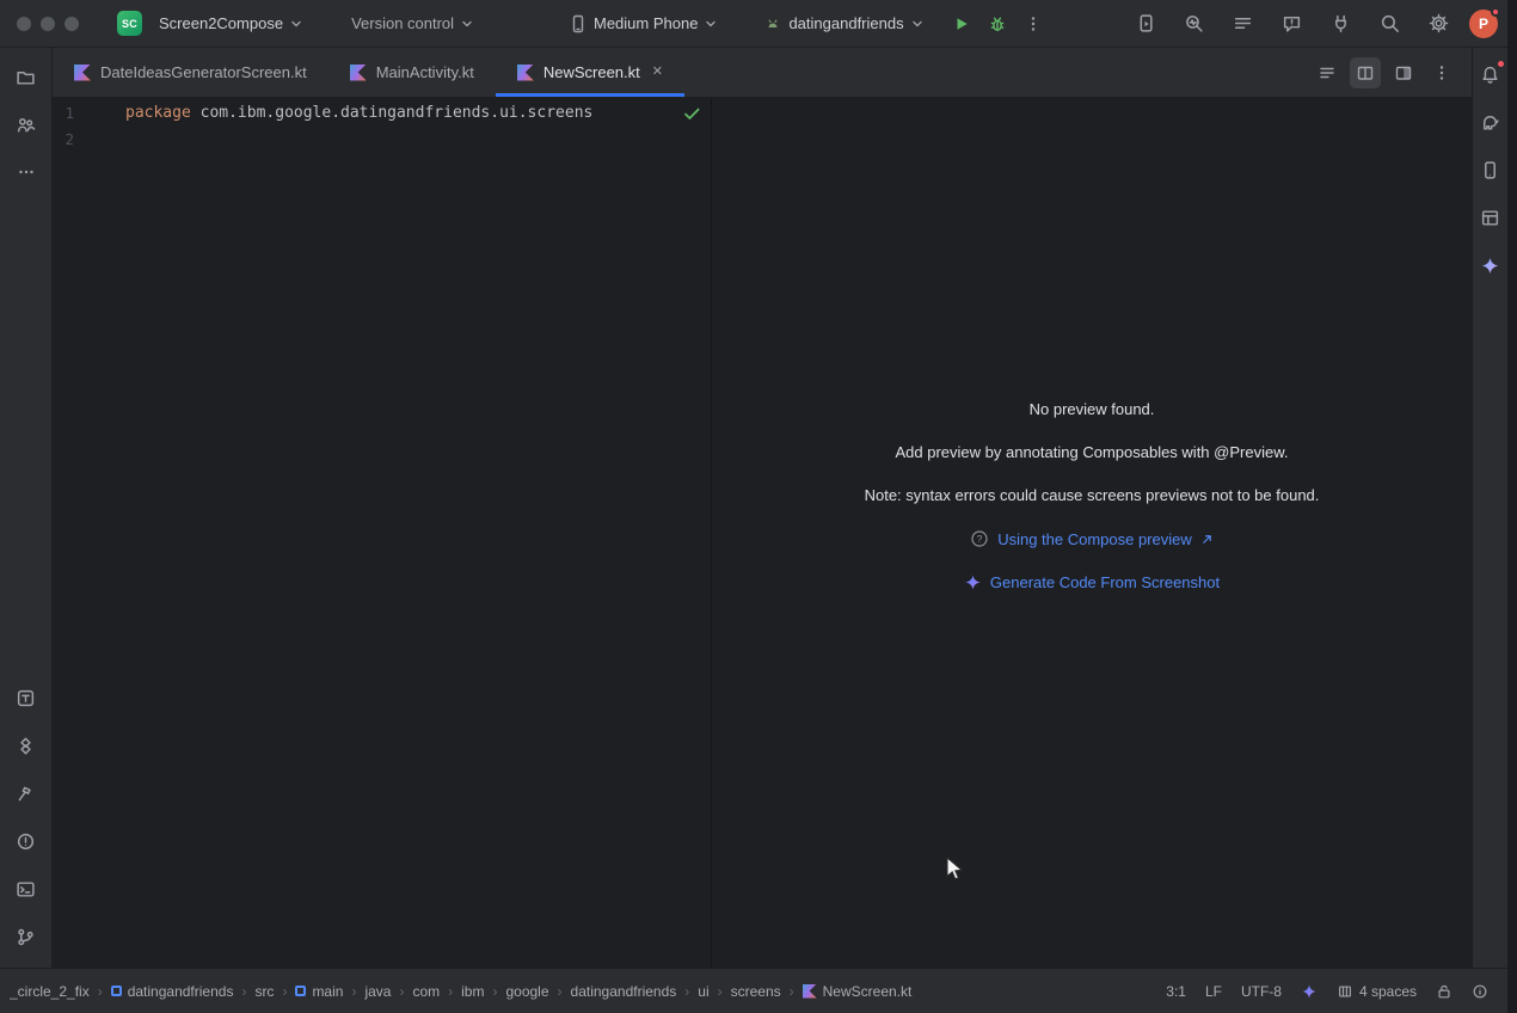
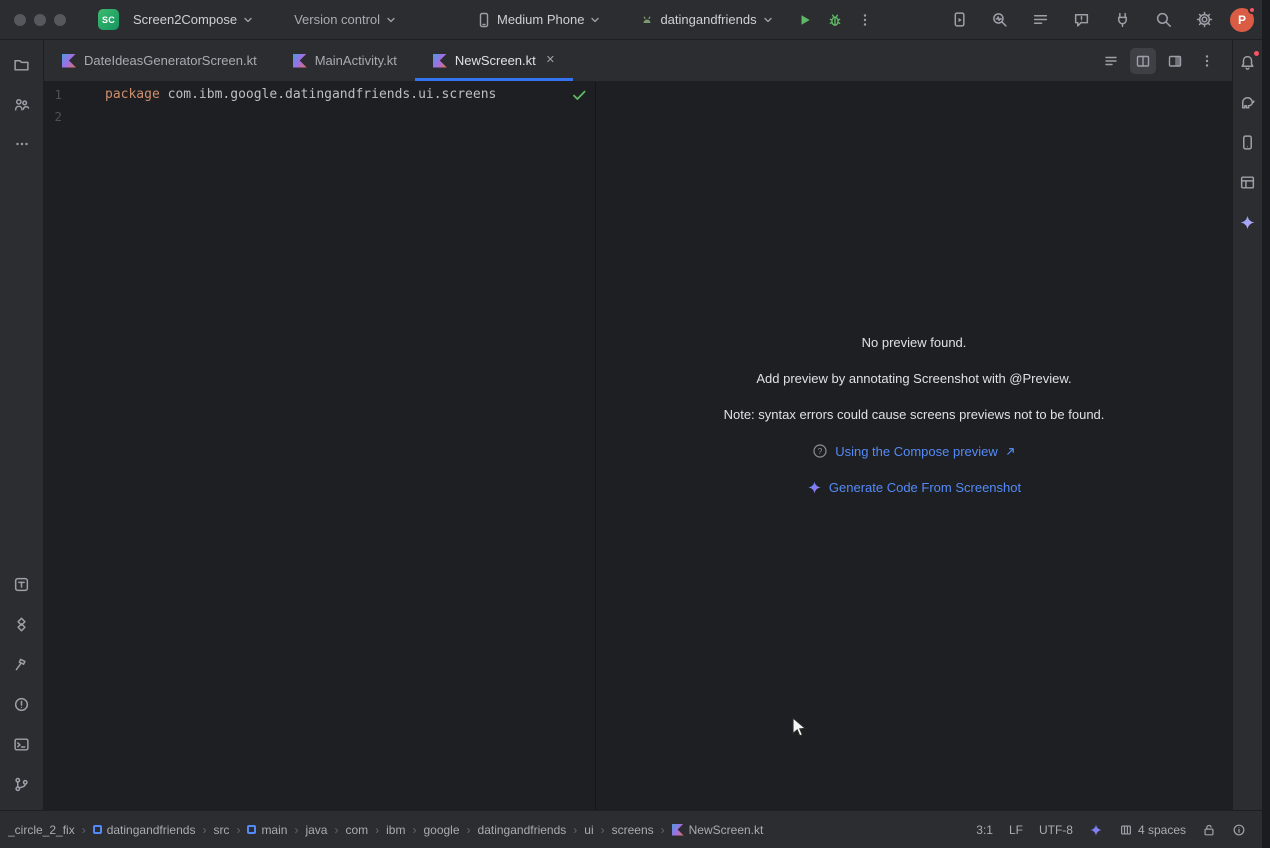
  SC
  Screen2Compose
  Version control
  Medium Phone
  datingandfriends
  P
  DateIdeasGeneratorScreen.kt
  MainActivity.kt
  NewScreen.kt
  ✕
  1
  package
  com.ibm.google.datingandfriends.ui.screens
  2
  No preview found.
- Add preview by annotating Composables with @Preview.
+ Add preview by annotating Screenshot with @Preview.
  Note: syntax errors could cause screens previews not to be found.
  ?
  Using the Compose preview
  Generate Code From Screenshot
  _circle_2_fix
  ›
  datingandfriends
  ›
  src
  ›
  main
  ›
  java
  ›
  com
  ›
  ibm
  ›
  google
  ›
  datingandfriends
  ›
  ui
  ›
  screens
  ›
  NewScreen.kt
  3:1
  LF
  UTF-8
  4 spaces
